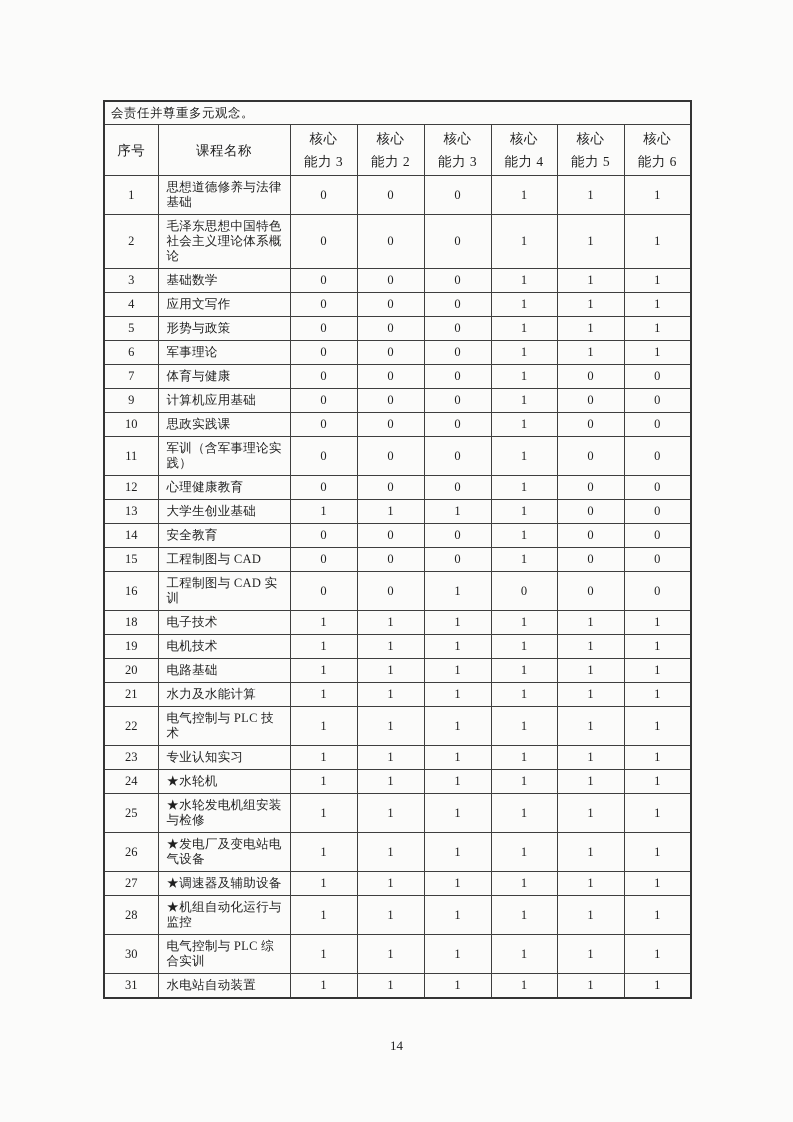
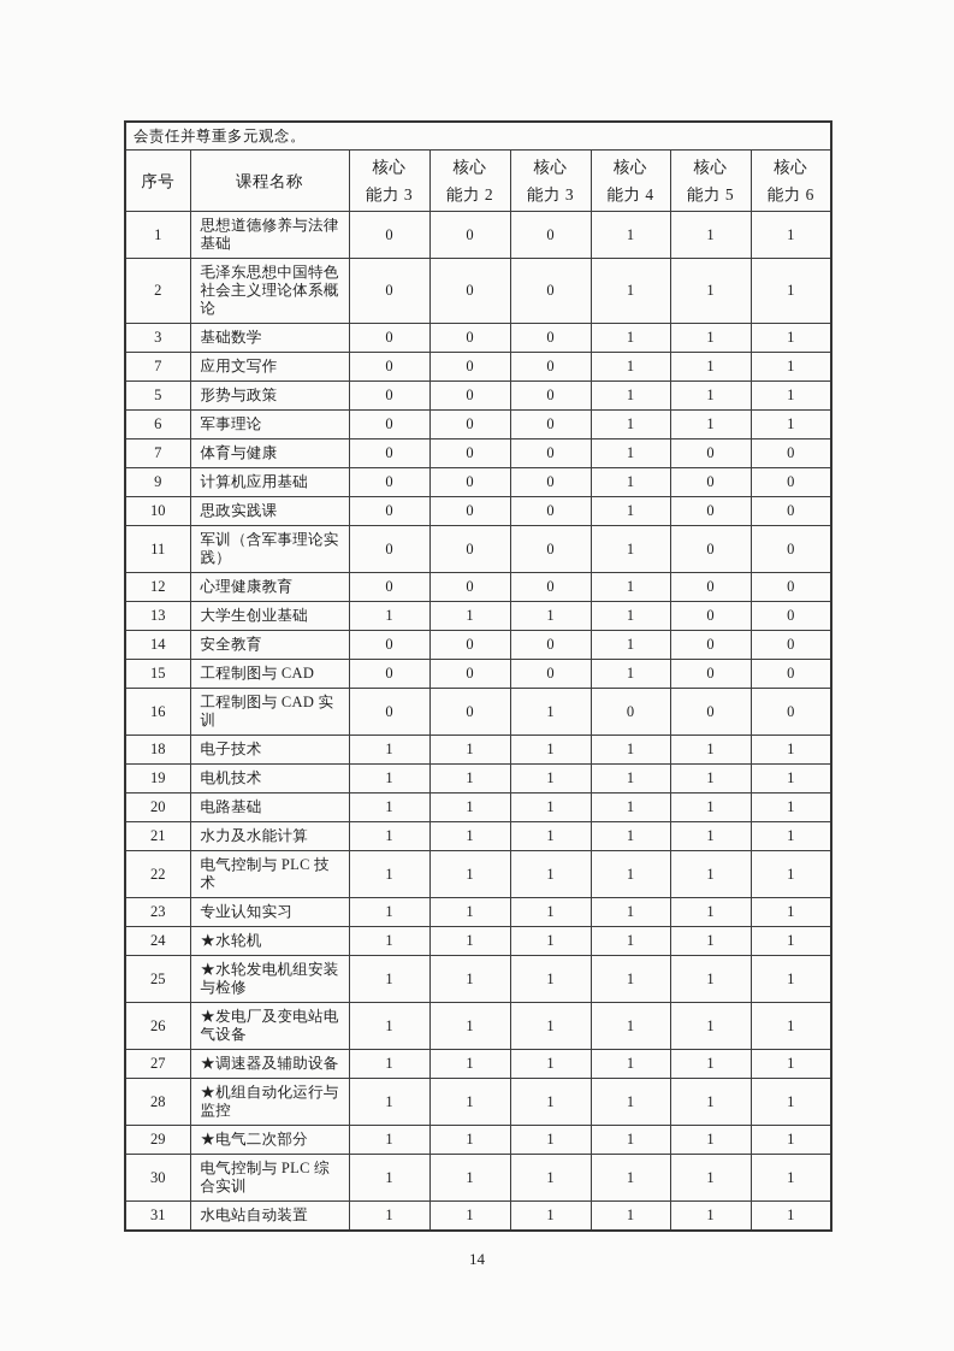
  会责任并尊重多元观念。
  序号	课程名称	核心 能力 3	核心 能力 2	核心 能力 3	核心 能力 4	核心 能力 5	核心 能力 6
  1	思想道德修养与法律基础	0	0	0	1	1	1
  2	毛泽东思想中国特色社会主义理论体系概论	0	0	0	1	1	1
  3	基础数学	0	0	0	1	1	1
- 4	应用文写作	0	0	0	1	1	1
+ 7	应用文写作	0	0	0	1	1	1
  5	形势与政策	0	0	0	1	1	1
  6	军事理论	0	0	0	1	1	1
  7	体育与健康	0	0	0	1	0	0
  9	计算机应用基础	0	0	0	1	0	0
  10	思政实践课	0	0	0	1	0	0
  11	军训（含军事理论实践）	0	0	0	1	0	0
  12	心理健康教育	0	0	0	1	0	0
  13	大学生创业基础	1	1	1	1	0	0
  14	安全教育	0	0	0	1	0	0
  15	工程制图与 CAD	0	0	0	1	0	0
  16	工程制图与 CAD 实训	0	0	1	0	0	0
  18	电子技术	1	1	1	1	1	1
  19	电机技术	1	1	1	1	1	1
  20	电路基础	1	1	1	1	1	1
  21	水力及水能计算	1	1	1	1	1	1
  22	电气控制与 PLC 技术	1	1	1	1	1	1
  23	专业认知实习	1	1	1	1	1	1
  24	★水轮机	1	1	1	1	1	1
  25	★水轮发电机组安装与检修	1	1	1	1	1	1
  26	★发电厂及变电站电气设备	1	1	1	1	1	1
  27	★调速器及辅助设备	1	1	1	1	1	1
  28	★机组自动化运行与监控	1	1	1	1	1	1
+ 29	★电气二次部分	1	1	1	1	1	1
  30	电气控制与 PLC 综合实训	1	1	1	1	1	1
  31	水电站自动装置	1	1	1	1	1	1
  14
